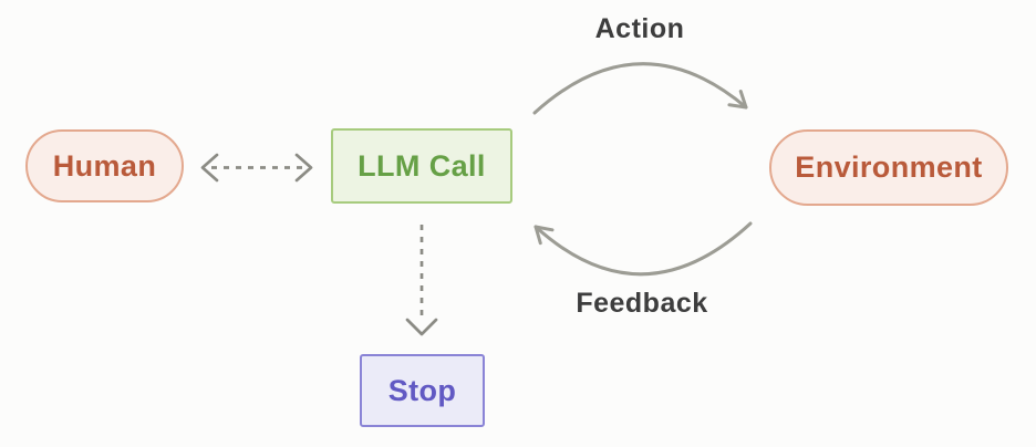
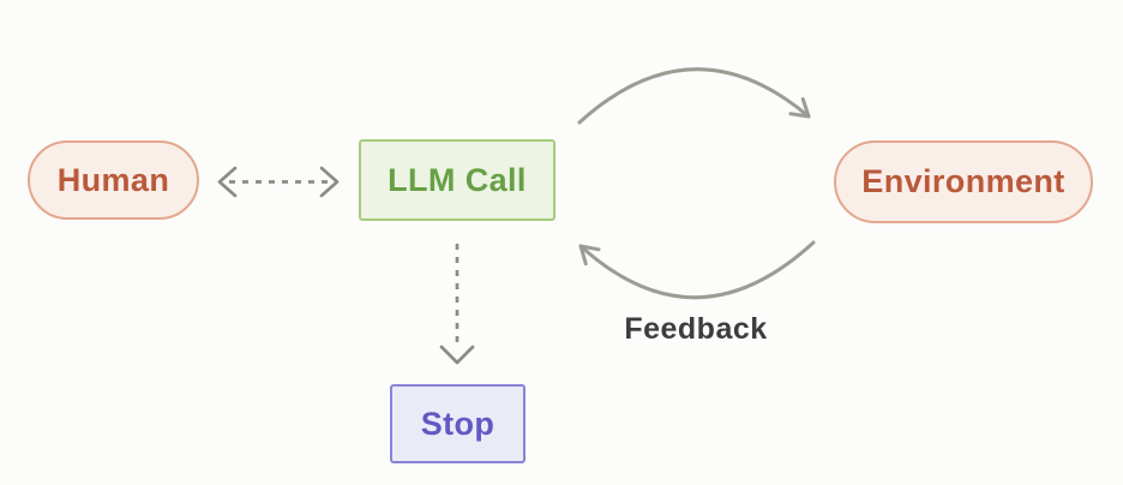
  Human
  LLM Call
  Environment
  Stop
- Action
  Feedback
